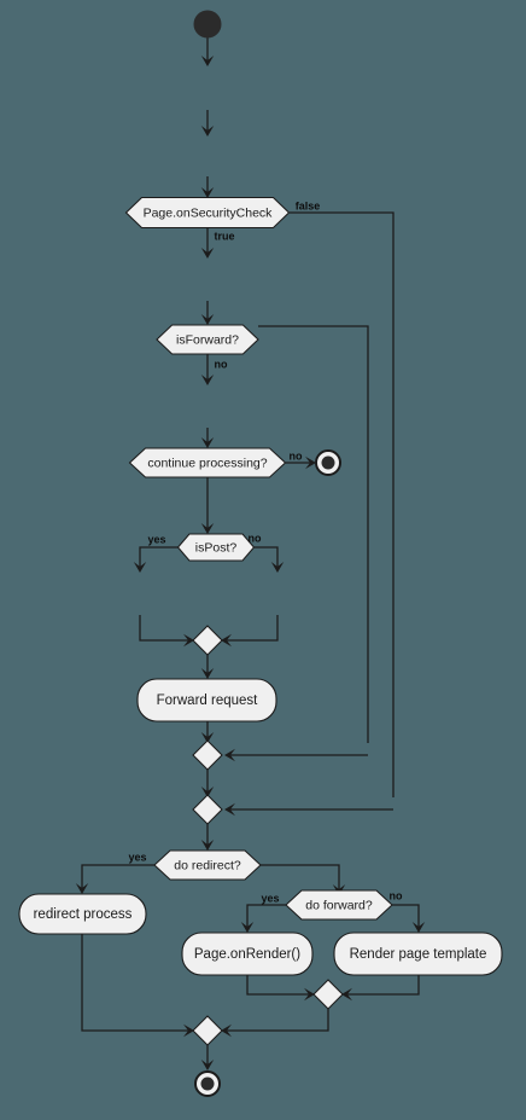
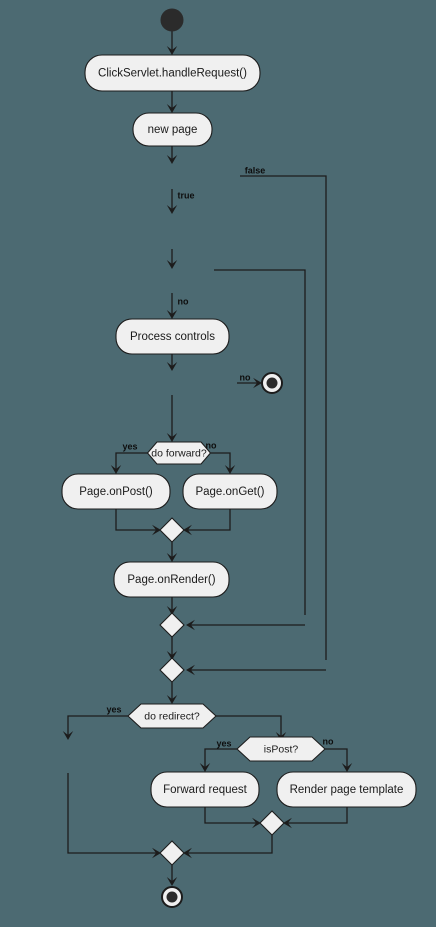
+ ClickServlet.handleRequest()
+ new page
+ Process controls
+ Page.onPost()
+ Page.onGet()
- Forward request
+ Page.onRender()
- redirect process
- Page.onRender()
+ Forward request
  Render page template
- Page.onSecurityCheck
- isForward?
- continue processing?
- isPost?
+ do forward?
  do redirect?
- do forward?
+ isPost?
  false
  true
  no
  no
  yes
  no
  yes
  yes
  no
